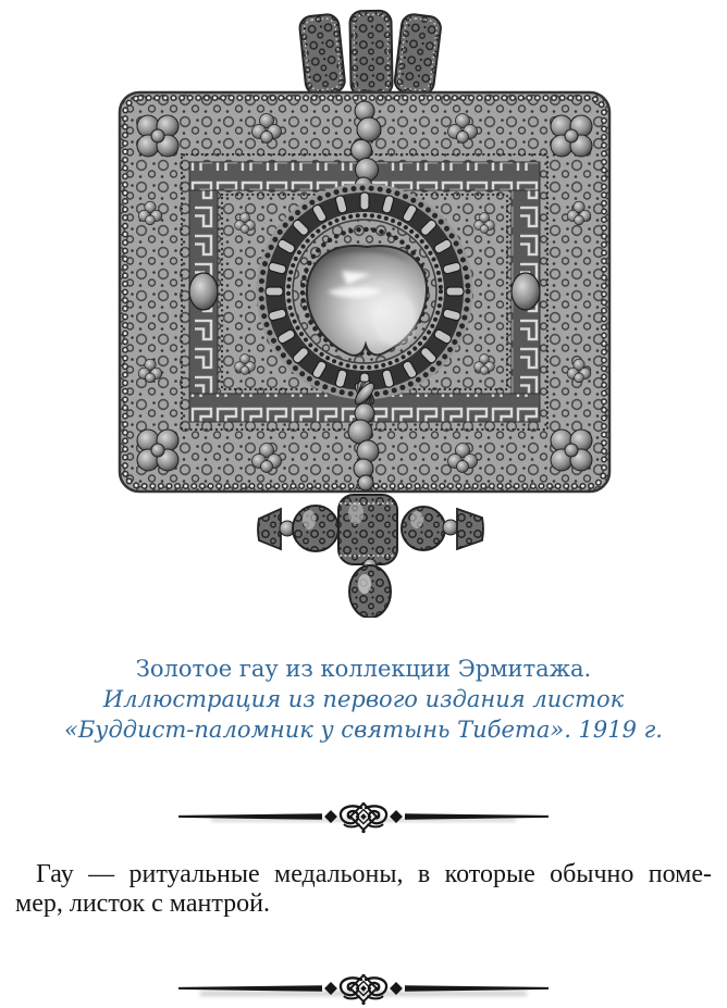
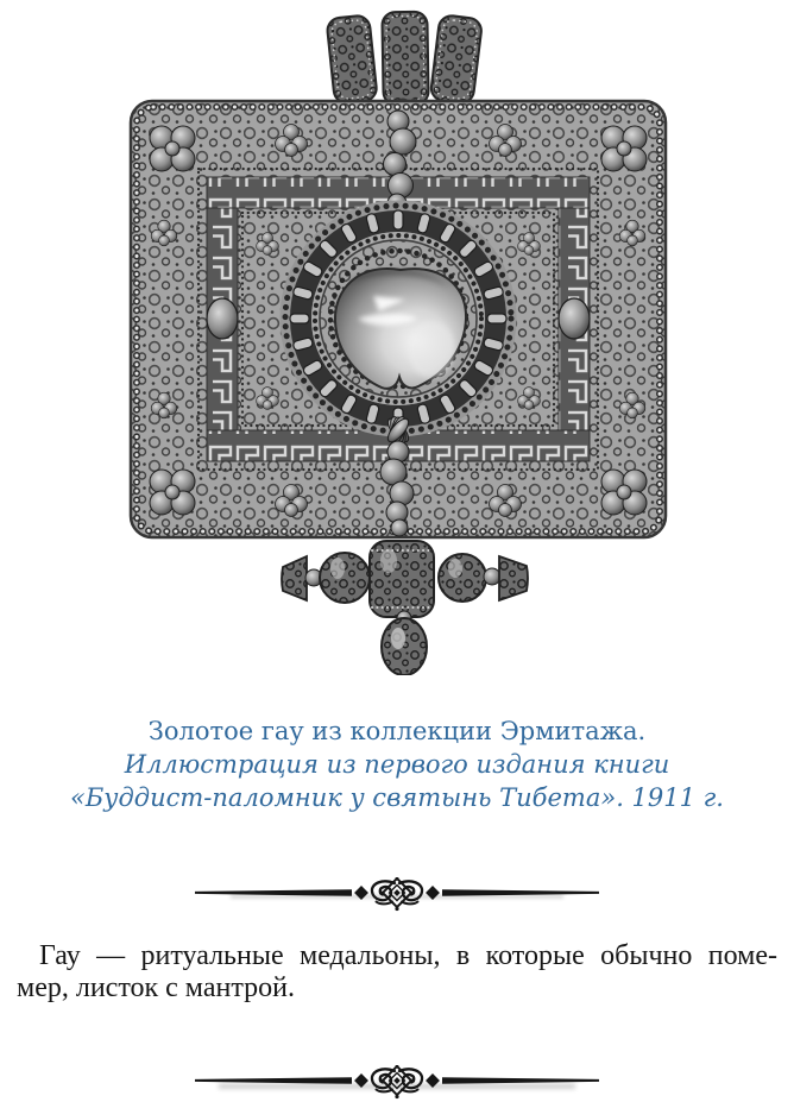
  Золотое гау из коллекции Эрмитажа.
- Иллюстрация из первого издания листок
+ Иллюстрация из первого издания книги
- «Буддист-паломник у святынь Тибета». 1919 г.
+ «Буддист-паломник у святынь Тибета». 1911 г.
  Гау — ритуальные медальоны, в которые обычно поме-
  мер, листок с мантрой.
